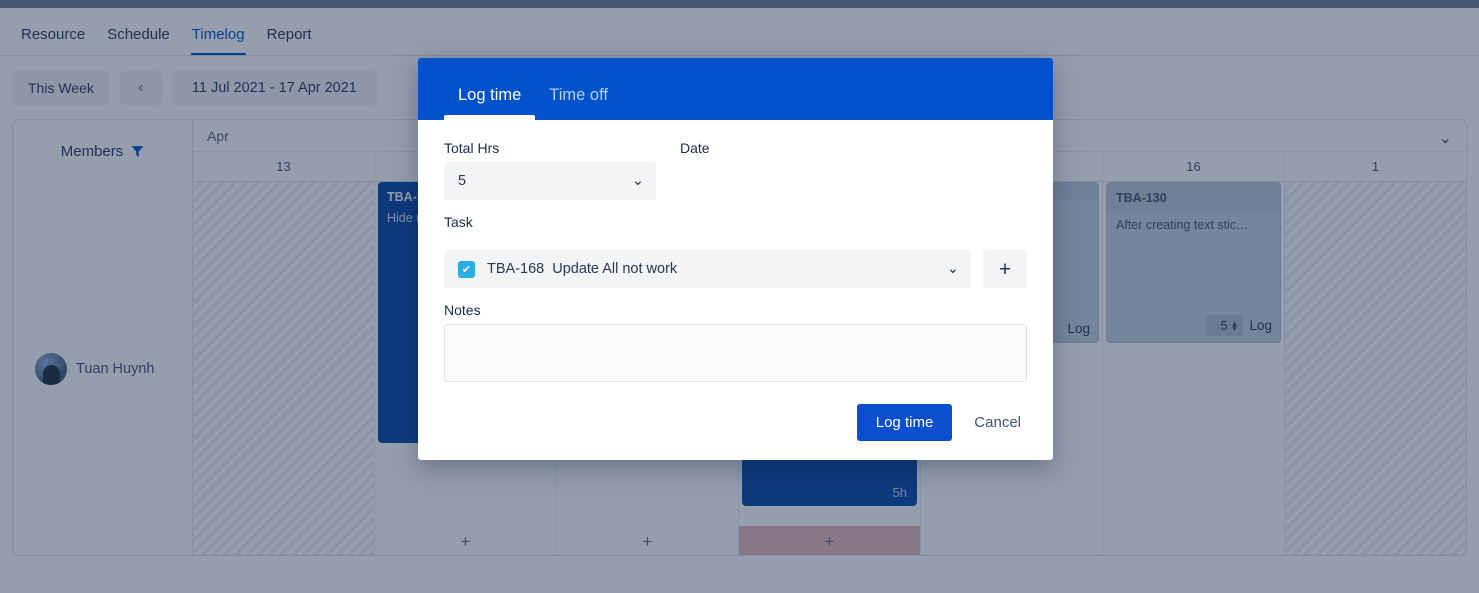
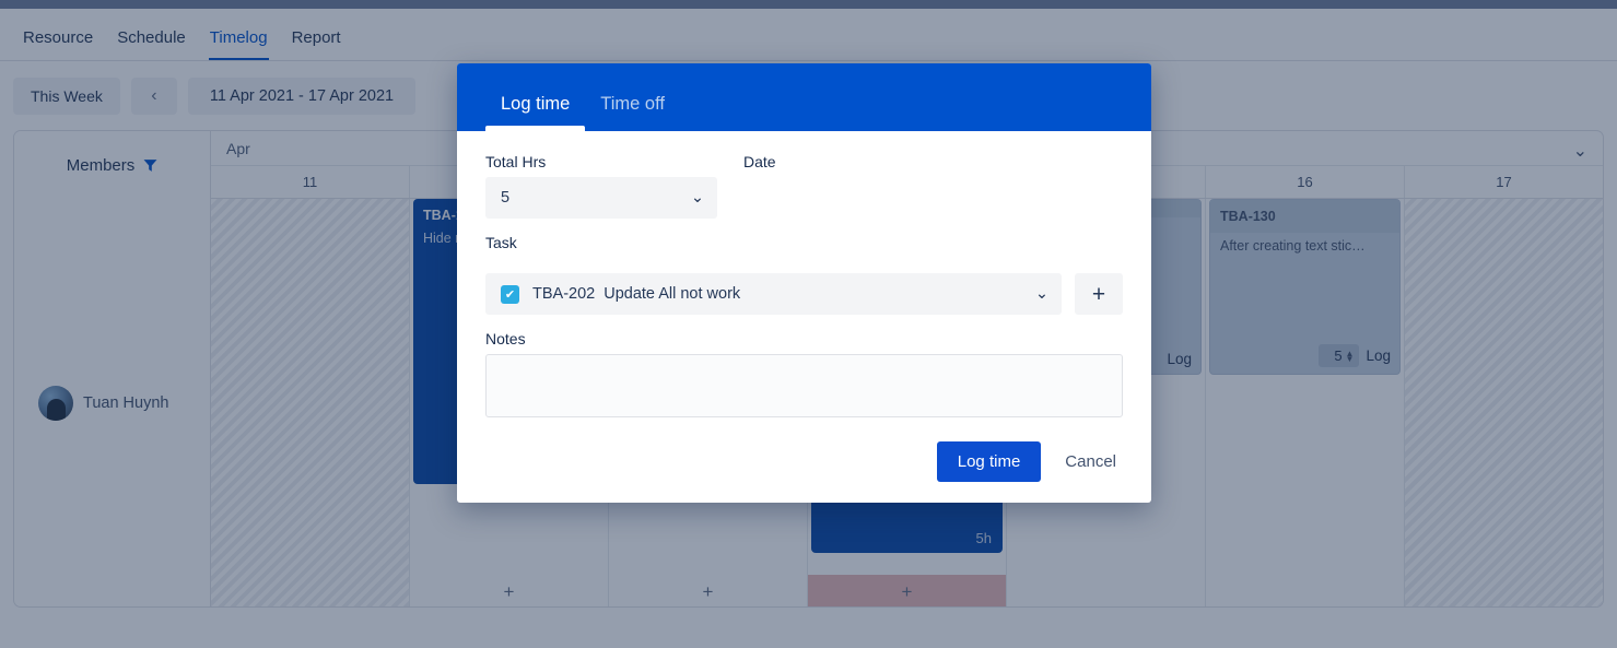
  Resource
  Schedule
  Timelog
  Report
  This Week
  ‹
- 11 Jul 2021 - 17 Apr 2021
+ 11 Apr 2021 - 17 Apr 2021
  Members
  Apr
  ⌄
- 13
+ 11
  16
- 1
+ 17
  Tuan Huynh
  +
  +
  5h
  +
  Log
  TBA-130
  After creating text stic…
  5
  ▲
  ▼
  Log
  Log time
  Time off
  Total Hrs
  5
  ⌄
  Date
  Task
  ✔
- TBA-168
+ TBA-202
  Update All not work
  ⌄
  +
  Notes
  Log time
  Cancel
